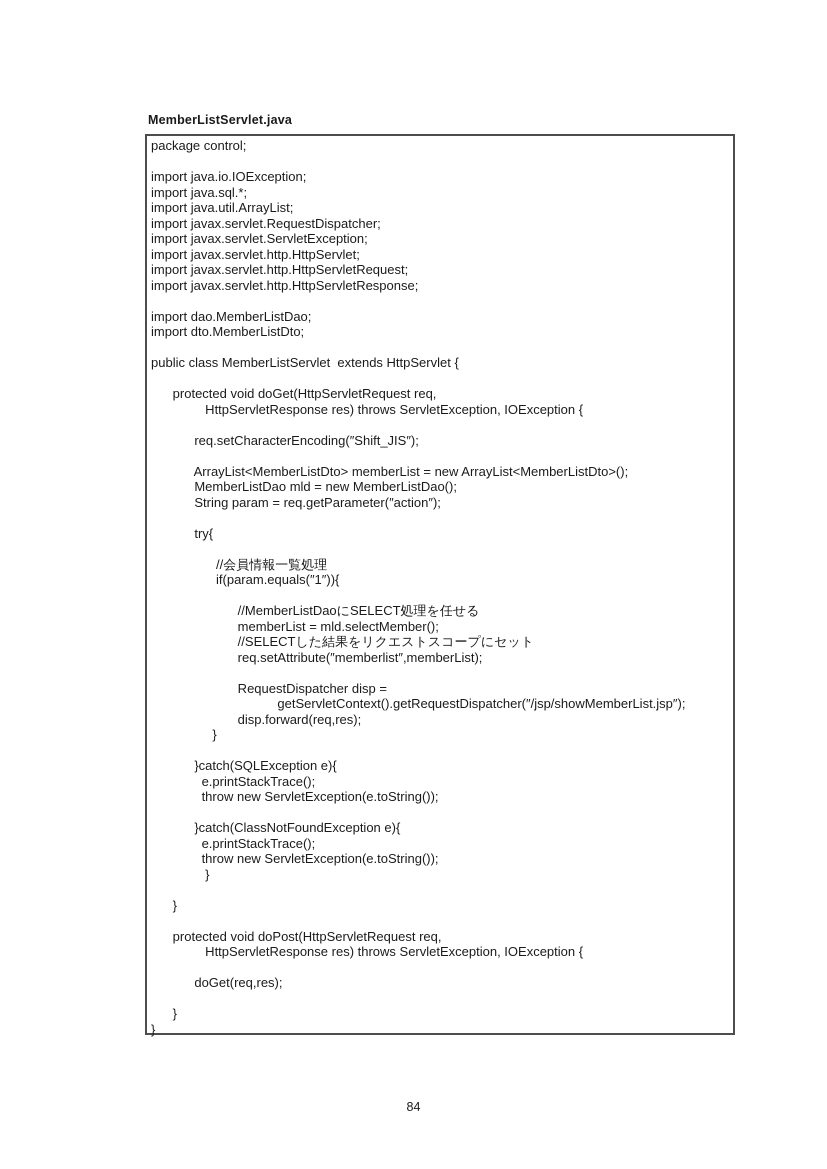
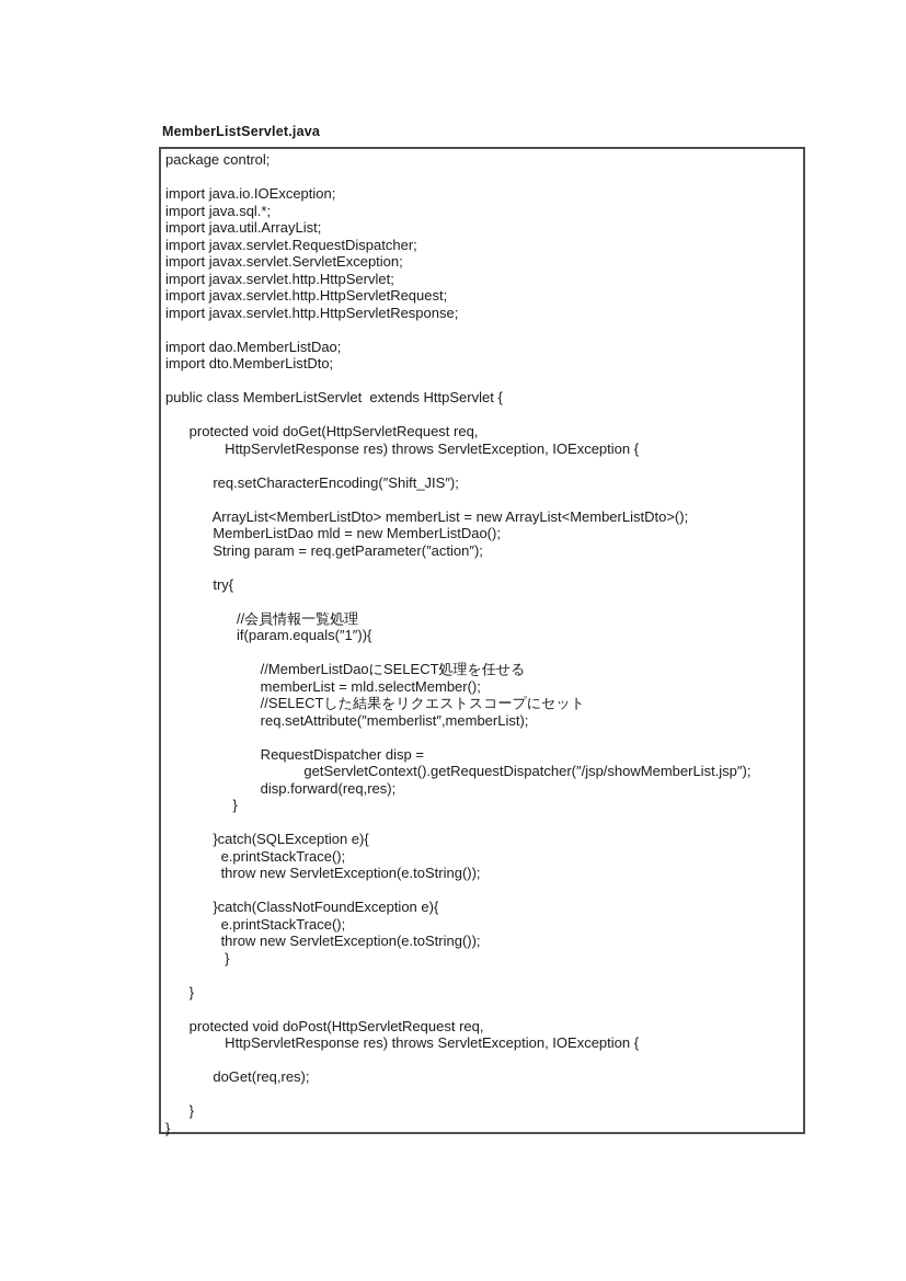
  MemberListServlet.java
  package control;
  import java.io.IOException;
  import java.sql.*;
  import java.util.ArrayList;
  import javax.servlet.RequestDispatcher;
  import javax.servlet.ServletException;
  import javax.servlet.http.HttpServlet;
  import javax.servlet.http.HttpServletRequest;
  import javax.servlet.http.HttpServletResponse;
  import dao.MemberListDao;
  import dto.MemberListDto;
  public class MemberListServlet extends HttpServlet {
  protected void doGet(HttpServletRequest req,
  HttpServletResponse res) throws ServletException, IOException {
  req.setCharacterEncoding(″Shift_JIS″);
  ArrayList<MemberListDto> memberList = new ArrayList<MemberListDto>();
  MemberListDao mld = new MemberListDao();
  String param = req.getParameter(″action″);
  try{
  //会員情報一覧処理
  if(param.equals(″1″)){
  //MemberListDaoにSELECT処理を任せる
  memberList = mld.selectMember();
  //SELECTした結果をリクエストスコープにセット
  req.setAttribute(″memberlist″,memberList);
  RequestDispatcher disp =
  getServletContext().getRequestDispatcher(″/jsp/showMemberList.jsp″);
  disp.forward(req,res);
  }
  }catch(SQLException e){
  e.printStackTrace();
  throw new ServletException(e.toString());
  }catch(ClassNotFoundException e){
  e.printStackTrace();
  throw new ServletException(e.toString());
  }
  }
  protected void doPost(HttpServletRequest req,
  HttpServletResponse res) throws ServletException, IOException {
  doGet(req,res);
  }
  }
- 84
